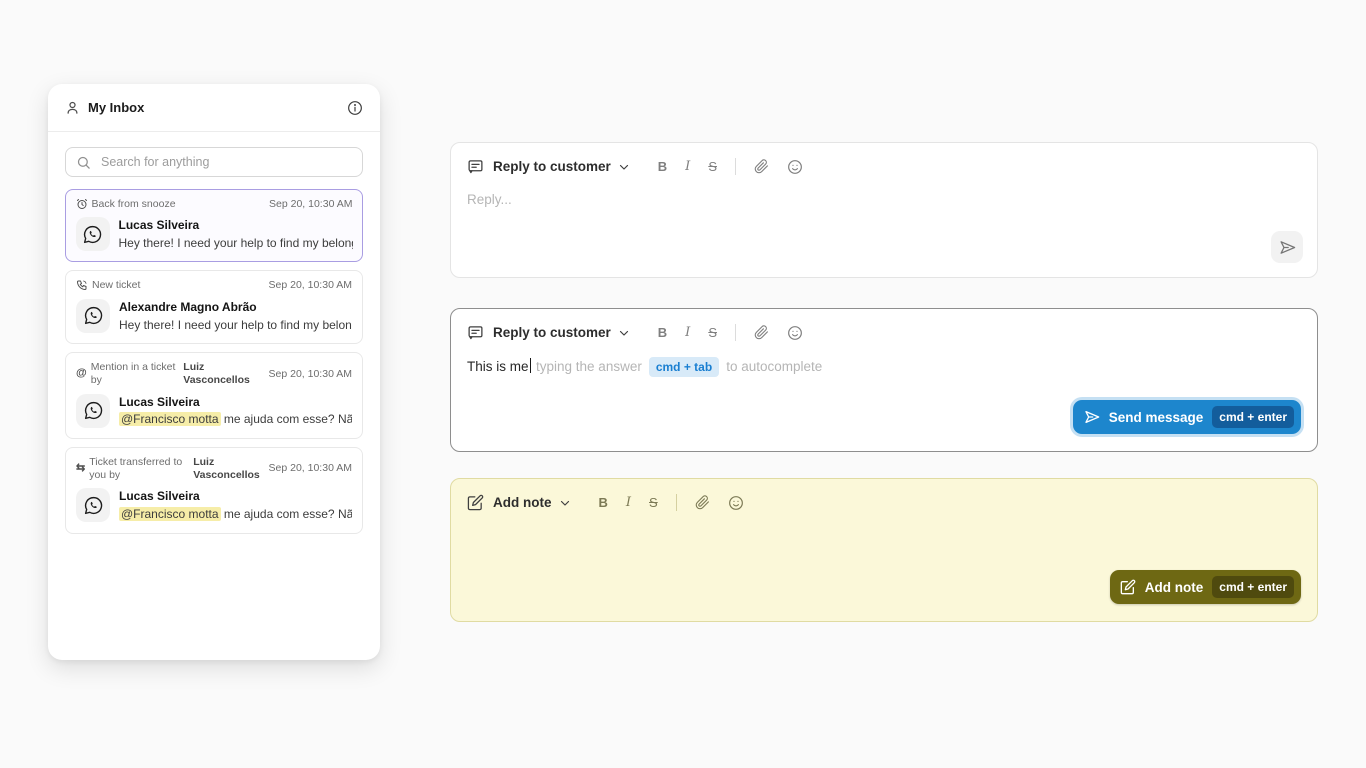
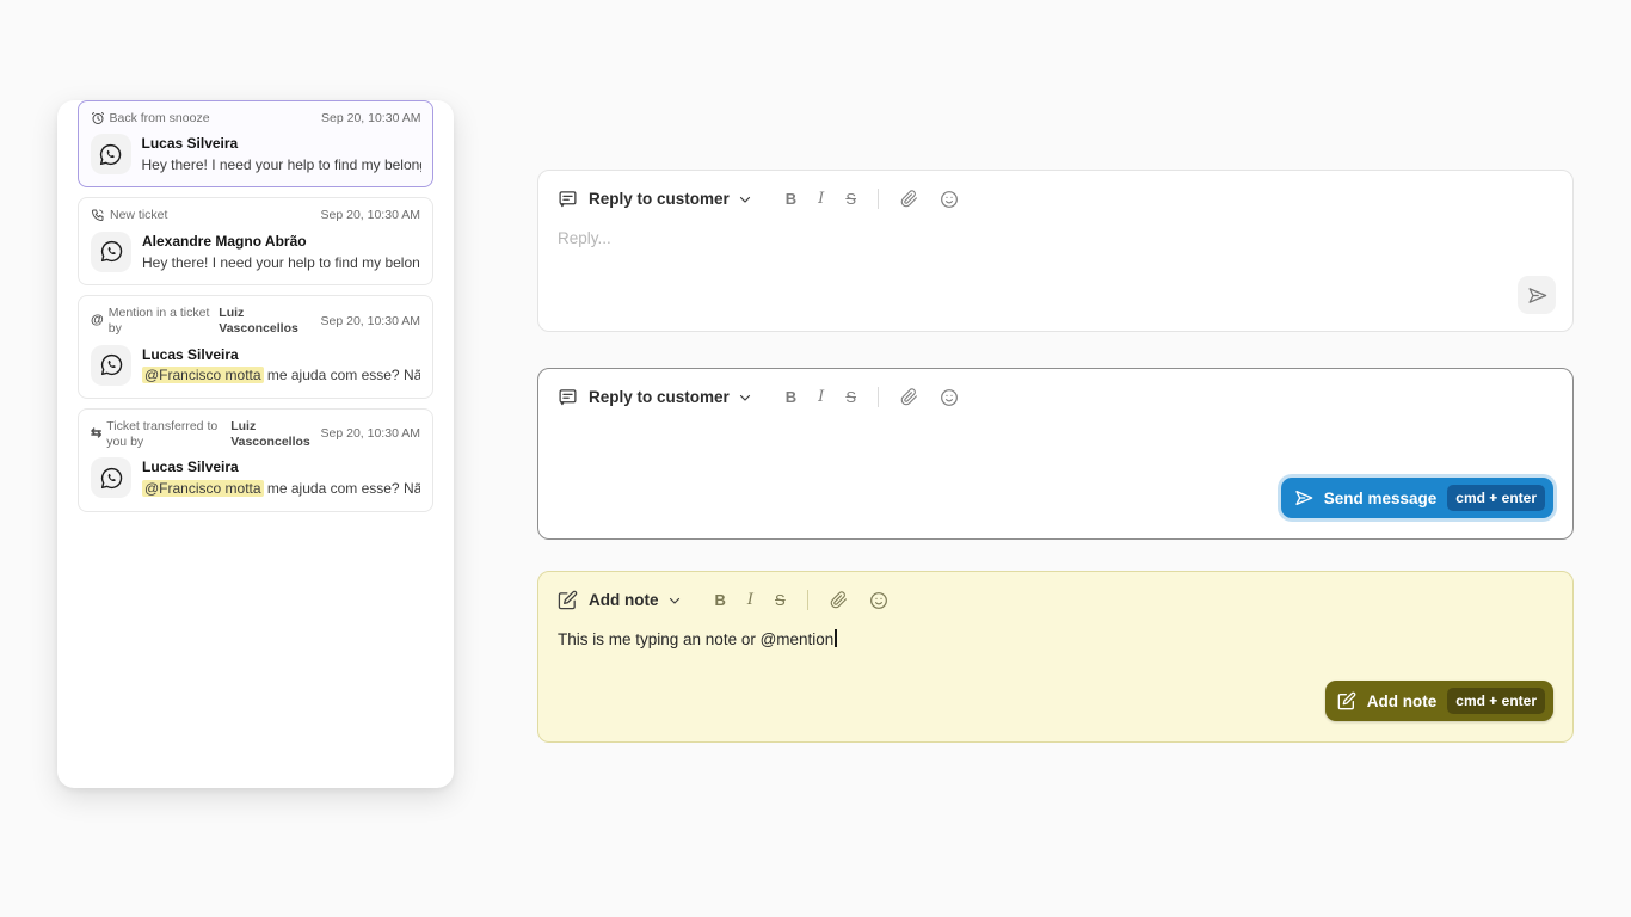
- My Inbox
- Search for anything
  Back from snooze
  Sep 20, 10:30 AM
  Lucas Silveira
  Hey there! I need your help to find my belon
  New ticket
  Sep 20, 10:30 AM
  Alexandre Magno Abrão
  Hey there! I need your help to find my belon
  @
  Mention in a ticket by
  Luiz Vasconcellos
  Sep 20, 10:30 AM
  Lucas Silveira
  @Francisco motta me ajuda com esse? Nã
  ⇆
  Ticket transferred to you by
  Luiz Vasconcellos
  Sep 20, 10:30 AM
  Lucas Silveira
  @Francisco motta me ajuda com esse? Nã
  Reply to customer
  B
  I
  S
  Reply...
  Reply to customer
  B
  I
  S
- This is me typing the answer cmd + tab to autocomplete
  Send message
  cmd + enter
  Add note
  B
  I
  S
+ This is me typing an note or @mention
  Add note
  cmd + enter
